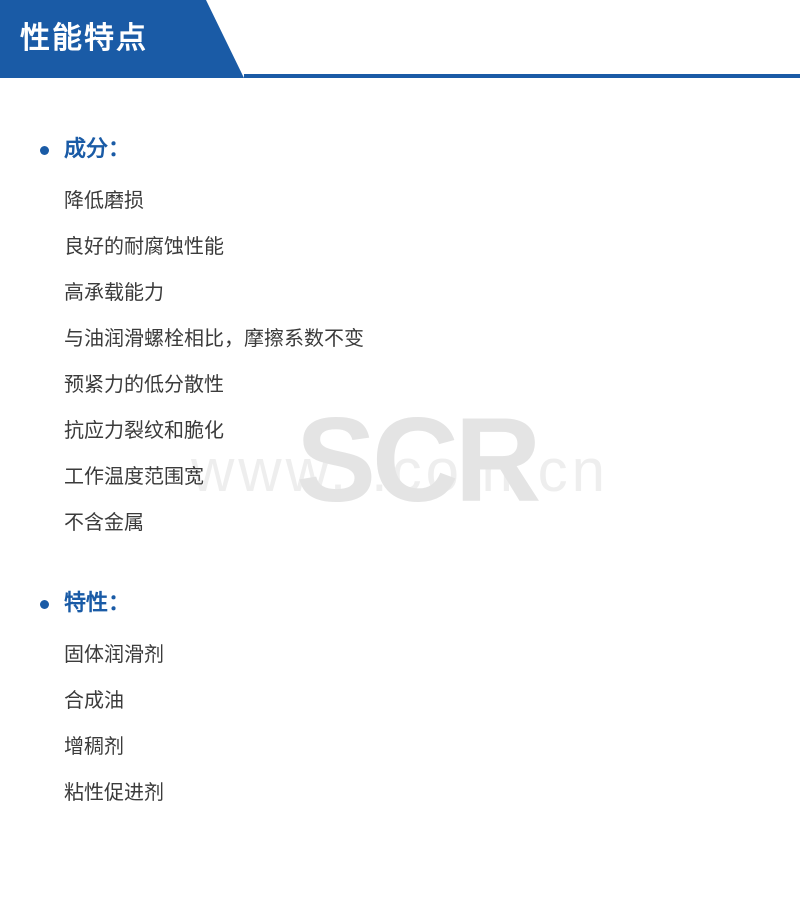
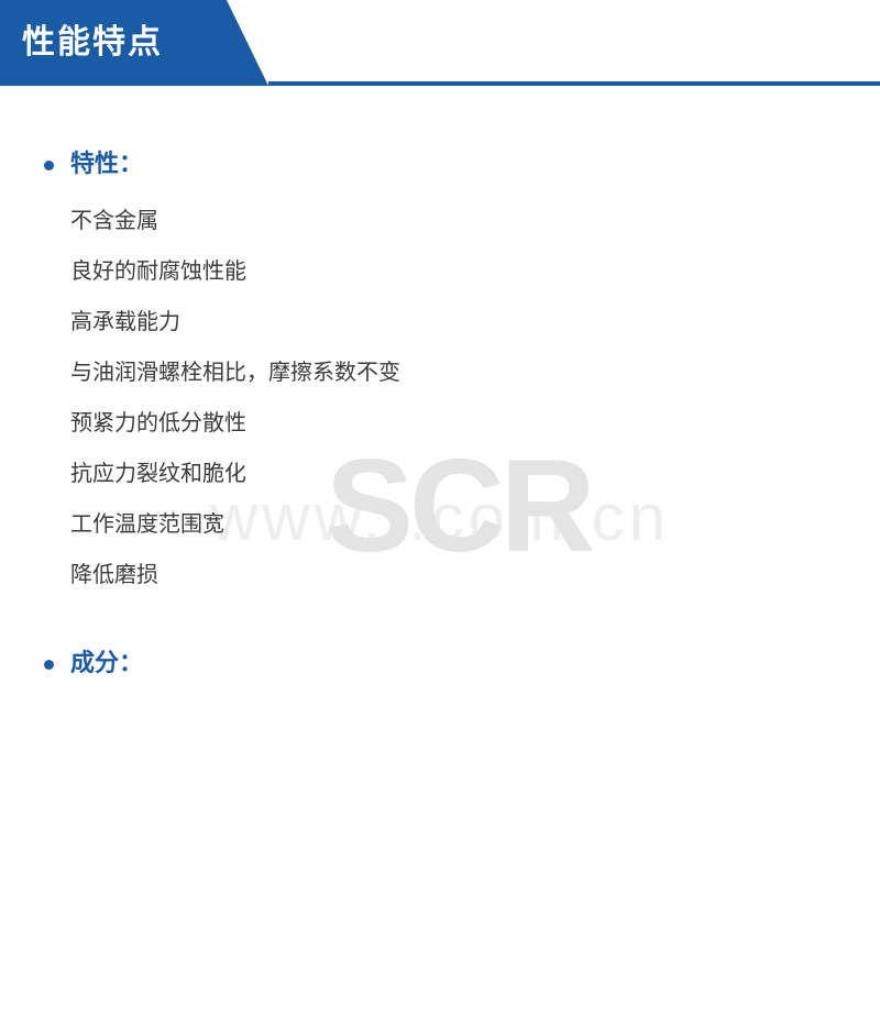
  www. .com.cn
  SCR
  性能特点
- 成分：
+ 特性：
- 降低磨损
+ 不含金属
  良好的耐腐蚀性能
  高承载能力
  与油润滑螺栓相比，摩擦系数不变
  预紧力的低分散性
  抗应力裂纹和脆化
  工作温度范围宽
- 不含金属
+ 降低磨损
- 特性：
+ 成分：
- 固体润滑剂
- 合成油
- 增稠剂
- 粘性促进剂
